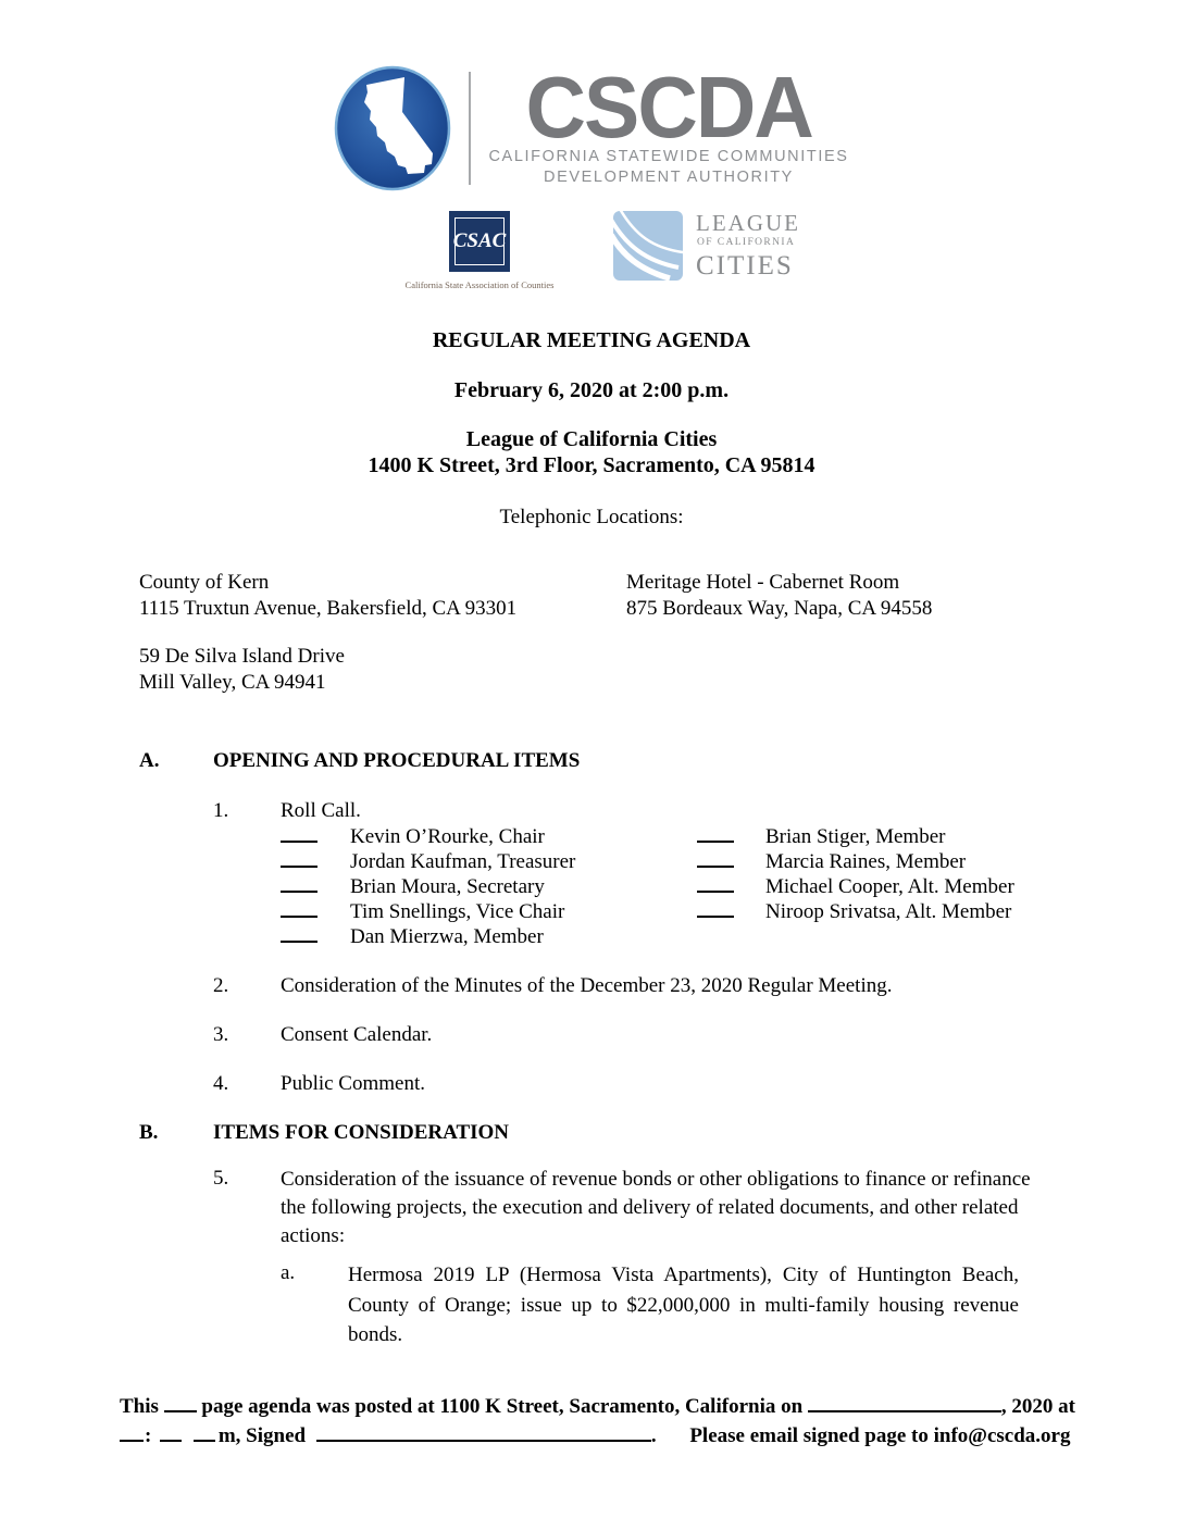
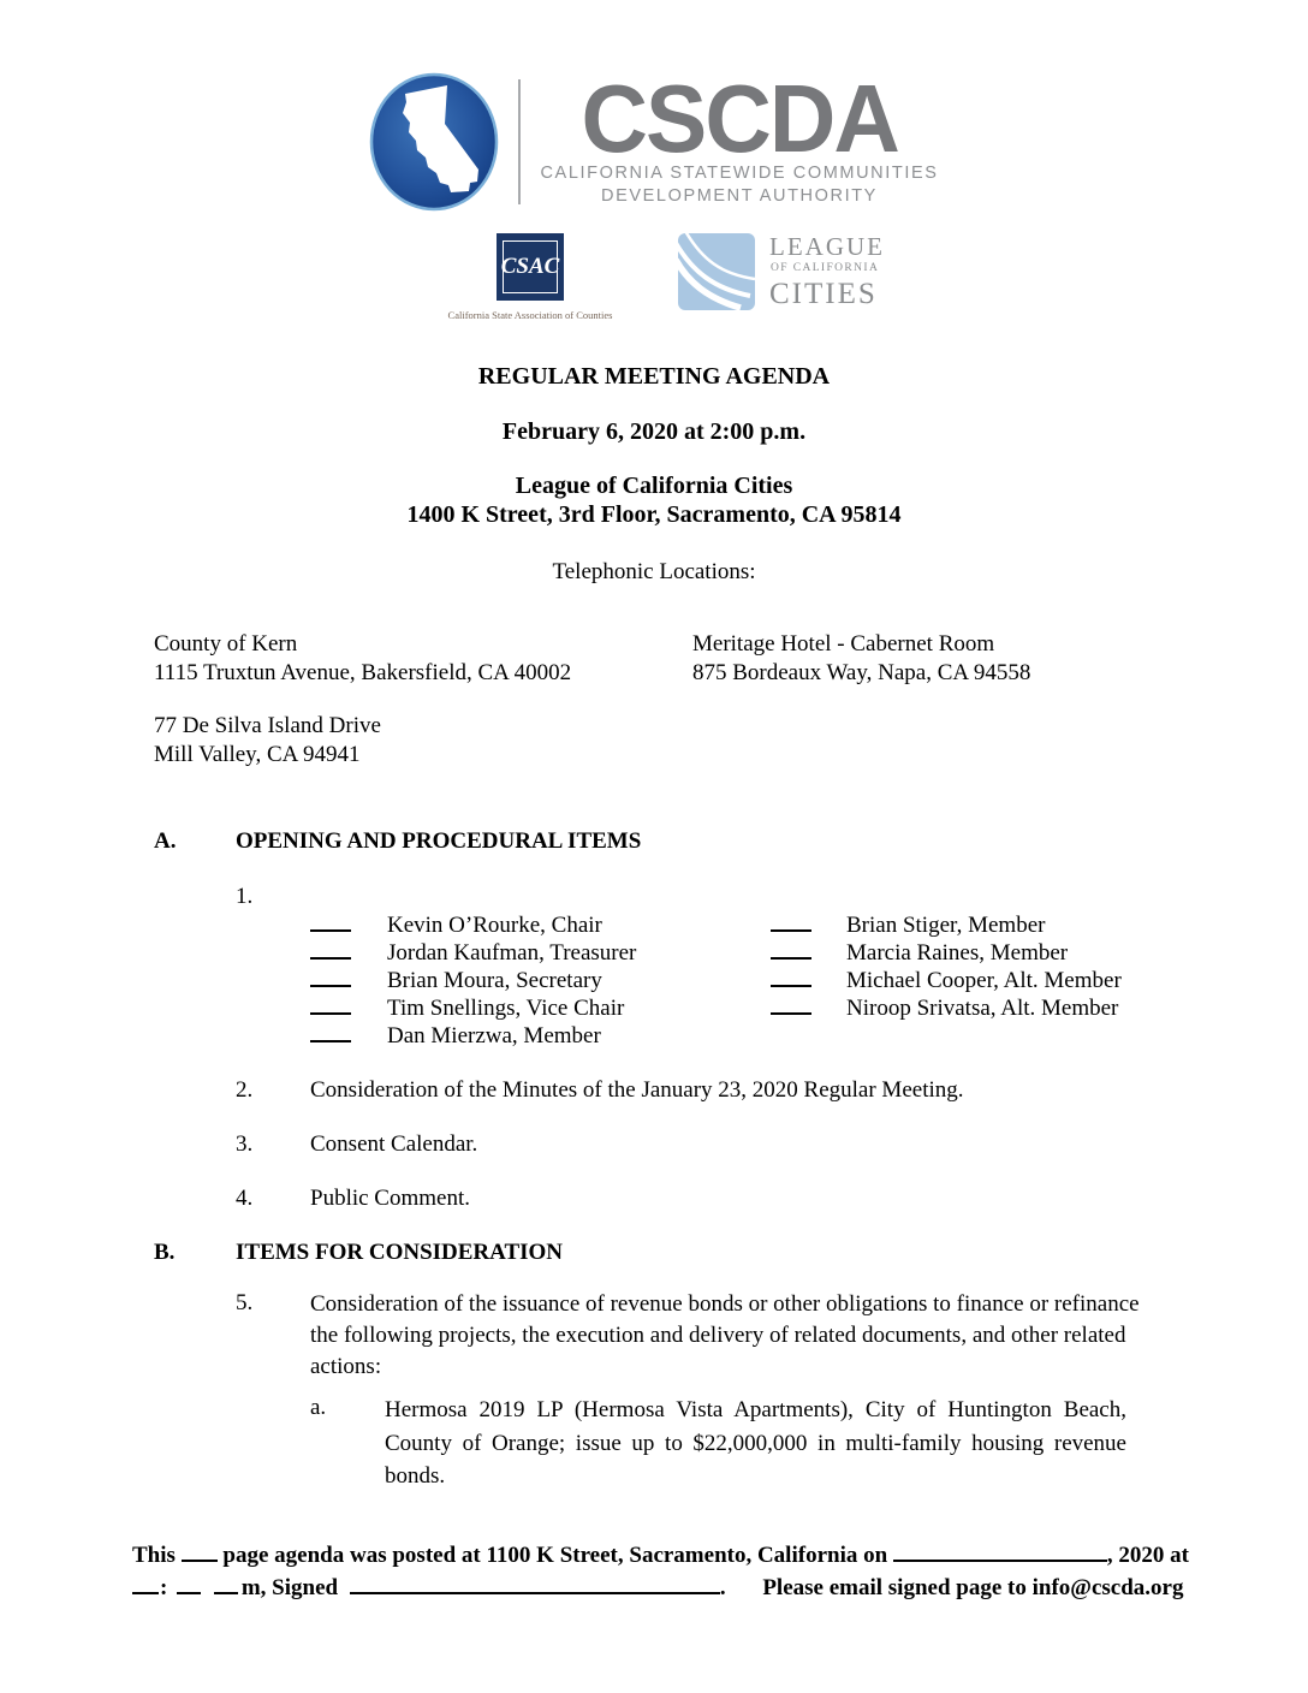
  CSCDA
  CALIFORNIA STATEWIDE COMMUNITIES
  DEVELOPMENT AUTHORITY
  CSAC
  California State Association of Counties
  LEAGUE
  OF CALIFORNIA
  CITIES
  REGULAR MEETING AGENDA
  February 6, 2020 at 2:00 p.m.
  League of California Cities
  1400 K Street, 3rd Floor, Sacramento, CA 95814
  Telephonic Locations:
  County of Kern
- 1115 Truxtun Avenue, Bakersfield, CA 93301
+ 1115 Truxtun Avenue, Bakersfield, CA 40002
- 59 De Silva Island Drive
+ 77 De Silva Island Drive
  Mill Valley, CA 94941
  Meritage Hotel - Cabernet Room
  875 Bordeaux Way, Napa, CA 94558
  A.
  OPENING AND PROCEDURAL ITEMS
  1.
- Roll Call.
  Kevin O’Rourke, Chair
  Brian Stiger, Member
  Jordan Kaufman, Treasurer
  Marcia Raines, Member
  Brian Moura, Secretary
  Michael Cooper, Alt. Member
  Tim Snellings, Vice Chair
  Niroop Srivatsa, Alt. Member
  Dan Mierzwa, Member
  2.
- Consideration of the Minutes of the December 23, 2020 Regular Meeting.
+ Consideration of the Minutes of the January 23, 2020 Regular Meeting.
  3.
  Consent Calendar.
  4.
  Public Comment.
  B.
  ITEMS FOR CONSIDERATION
  5.
  Consideration of the issuance of revenue bonds or other obligations to finance or refinance the following projects, the execution and delivery of related documents, and other related actions:
  a.
  Hermosa 2019 LP (Hermosa Vista Apartments), City of Huntington Beach, County of Orange; issue up to $22,000,000 in multi-family housing revenue bonds.
  This page agenda was posted at 1100 K Street, Sacramento, California on , 2020 at
  : m, Signed . Please email signed page to info@cscda.org
